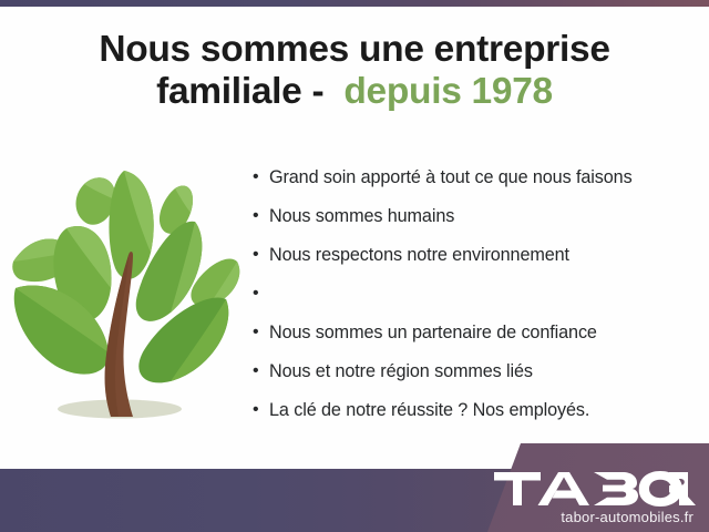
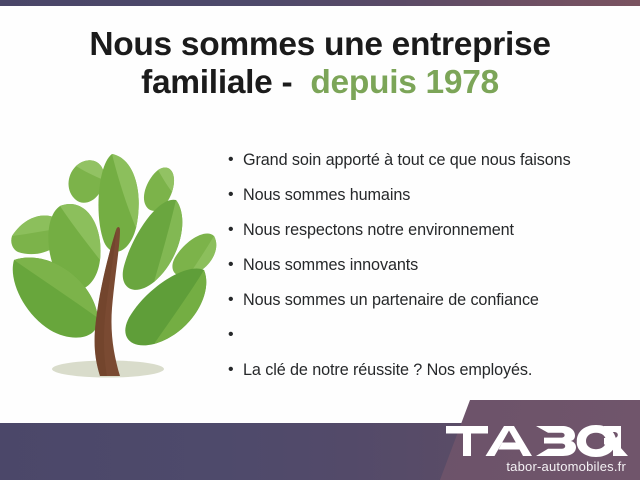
  Nous sommes une entreprise
  familiale - depuis 1978
  •
  Grand soin apporté à tout ce que nous faisons
  •
  Nous sommes humains
  •
  Nous respectons notre environnement
  •
+ Nous sommes innovants
  •
  Nous sommes un partenaire de confiance
  •
- Nous et notre région sommes liés
  •
  La clé de notre réussite ? Nos employés.
  tabor-automobiles.fr
